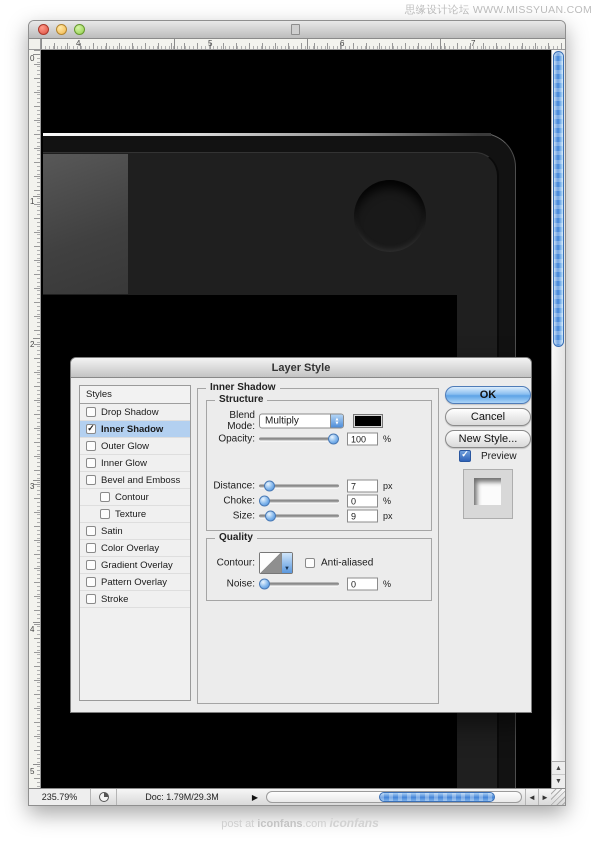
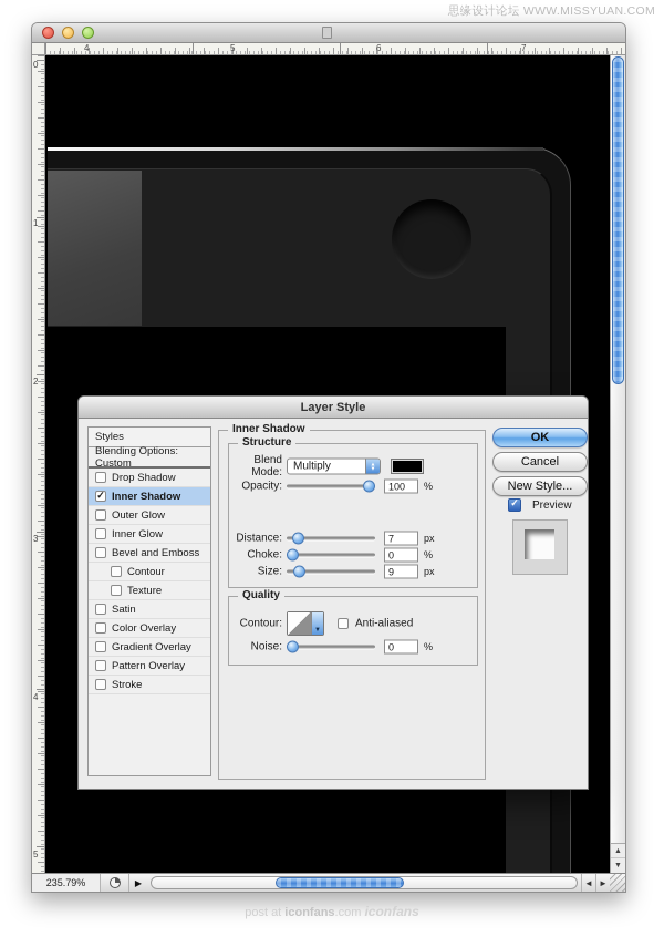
  思缘设计论坛 WWW.MISSYUAN.COM
  4
  5
  6
  7
  0
  1
  2
  3
  4
  5
  235.79%
- Doc: 1.79M/29.3M
  ▶
  ◄
  ►
  Layer Style
  Styles
+ Blending Options: Custom
  Drop Shadow
  Inner Shadow
  Outer Glow
  Inner Glow
  Bevel and Emboss
  Contour
  Texture
  Satin
  Color Overlay
  Gradient Overlay
  Pattern Overlay
  Stroke
  Inner Shadow
  Structure
  Blend Mode:
  Multiply
  Opacity:
  100
  %
  Distance:
  7
  px
  Choke:
  0
  %
  Size:
  9
  px
  Quality
  Contour:
  Anti-aliased
  Noise:
  0
  %
  OK
  Cancel
  New Style...
  Preview
  post at iconfans.com iconfans
